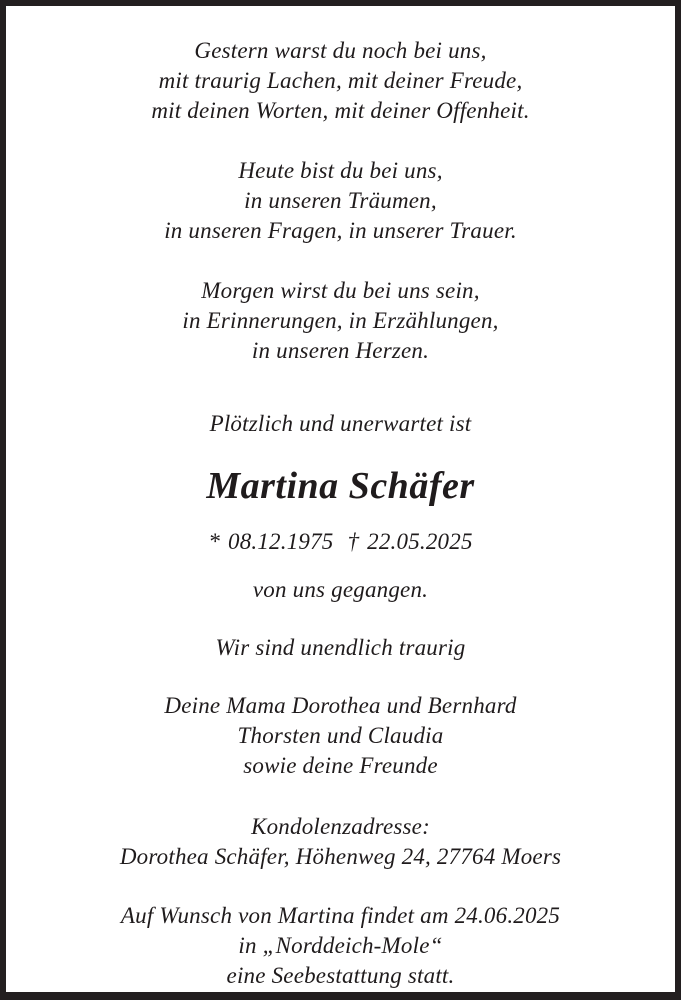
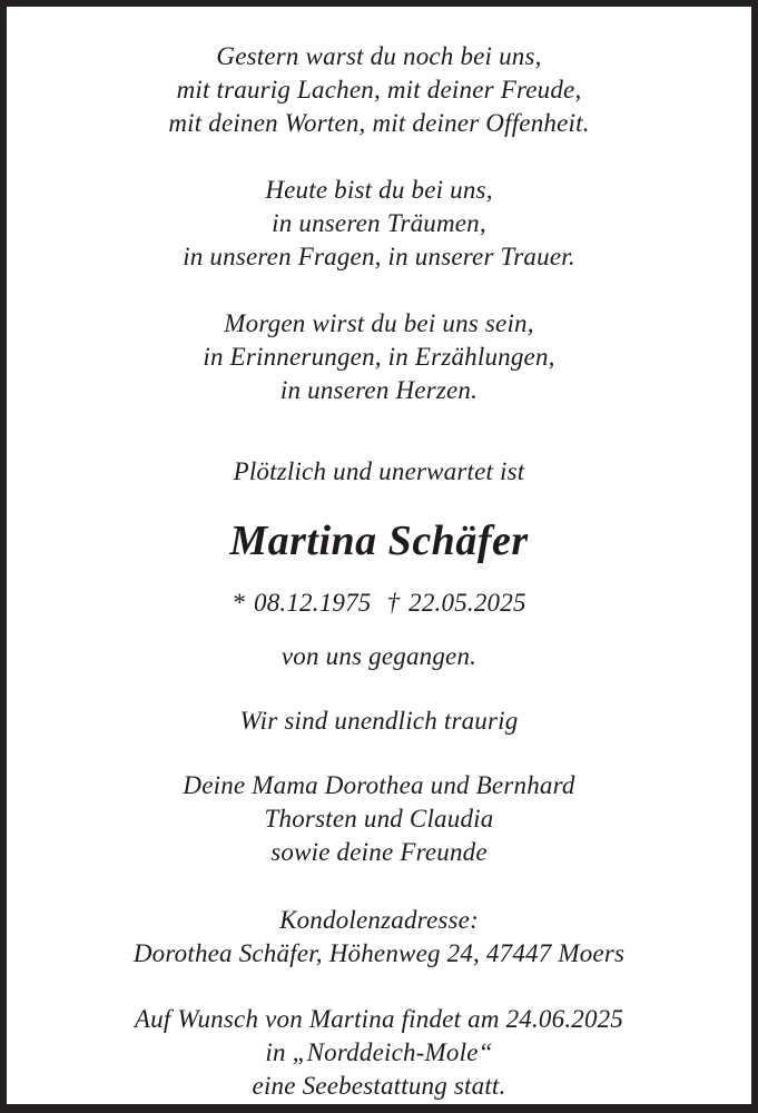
  Gestern warst du noch bei uns,
  mit traurig Lachen, mit deiner Freude,
  mit deinen Worten, mit deiner Offenheit.
  Heute bist du bei uns,
  in unseren Träumen,
  in unseren Fragen, in unserer Trauer.
  Morgen wirst du bei uns sein,
  in Erinnerungen, in Erzählungen,
  in unseren Herzen.
  Plötzlich und unerwartet ist
  Martina Schäfer
  * 08.12.1975 † 22.05.2025
  von uns gegangen.
  Wir sind unendlich traurig
  Deine Mama Dorothea und Bernhard
  Thorsten und Claudia
  sowie deine Freunde
  Kondolenzadresse:
- Dorothea Schäfer, Höhenweg 24, 27764 Moers
+ Dorothea Schäfer, Höhenweg 24, 47447 Moers
  Auf Wunsch von Martina findet am 24.06.2025
  in „Norddeich-Mole“
  eine Seebestattung statt.
